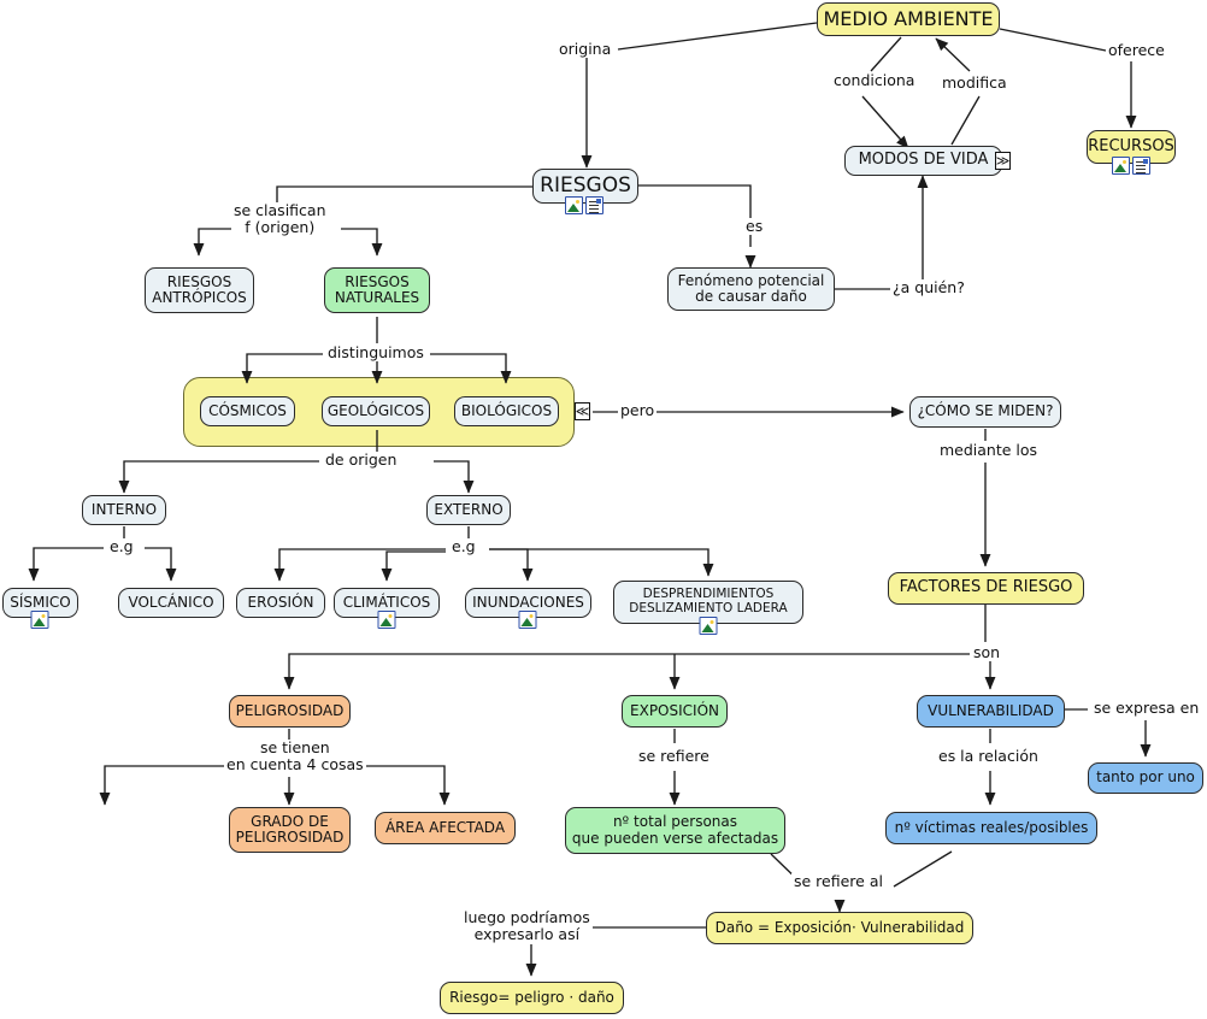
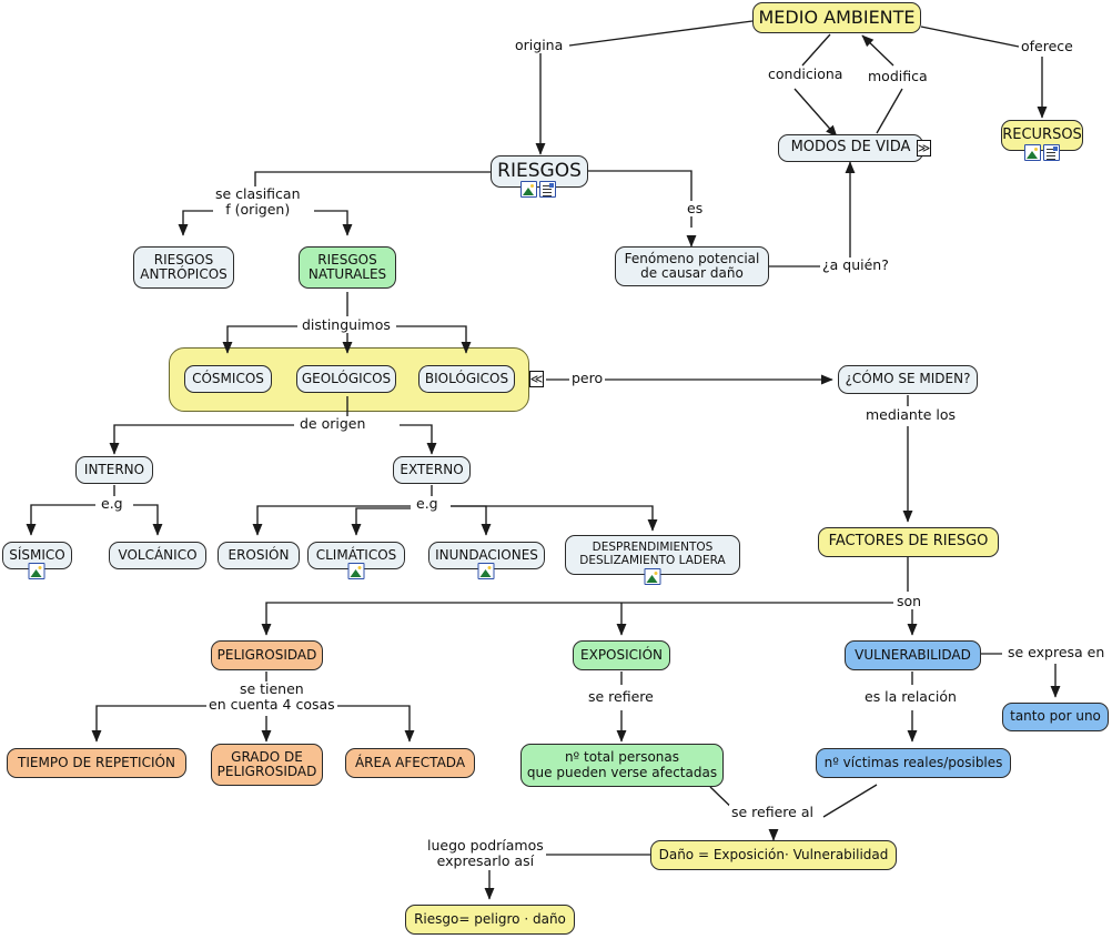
  MEDIO AMBIENTE
  RECURSOS
  MODOS DE VIDA
  ≫
  RIESGOS
  Fenómeno potencial
  de causar daño
  RIESGOS
  ANTRÓPICOS
  RIESGOS
  NATURALES
  CÓSMICOS
  GEOLÓGICOS
  BIOLÓGICOS
  ≪
  INTERNO
  EXTERNO
  SÍSMICO
  VOLCÁNICO
  EROSIÓN
  CLIMÁTICOS
  INUNDACIONES
  DESPRENDIMIENTOS
  DESLIZAMIENTO LADERA
  ¿CÓMO SE MIDEN?
  FACTORES DE RIESGO
  PELIGROSIDAD
  EXPOSICIÓN
  VULNERABILIDAD
+ TIEMPO DE REPETICIÓN
  GRADO DE
  PELIGROSIDAD
  ÁREA AFECTADA
  nº total personas
  que pueden verse afectadas
  nº víctimas reales/posibles
  tanto por uno
  Daño = Exposición· Vulnerabilidad
  Riesgo= peligro · daño
  origina
  condiciona
  modifica
  oferece
  es
  ¿a quién?
  se clasifican
  f (origen)
  distinguimos
  pero
  de origen
  e.g
  e.g
  mediante los
  son
  se tienen
  en cuenta 4 cosas
  se refiere
  es la relación
  se expresa en
  se refiere al
  luego podríamos
  expresarlo así
